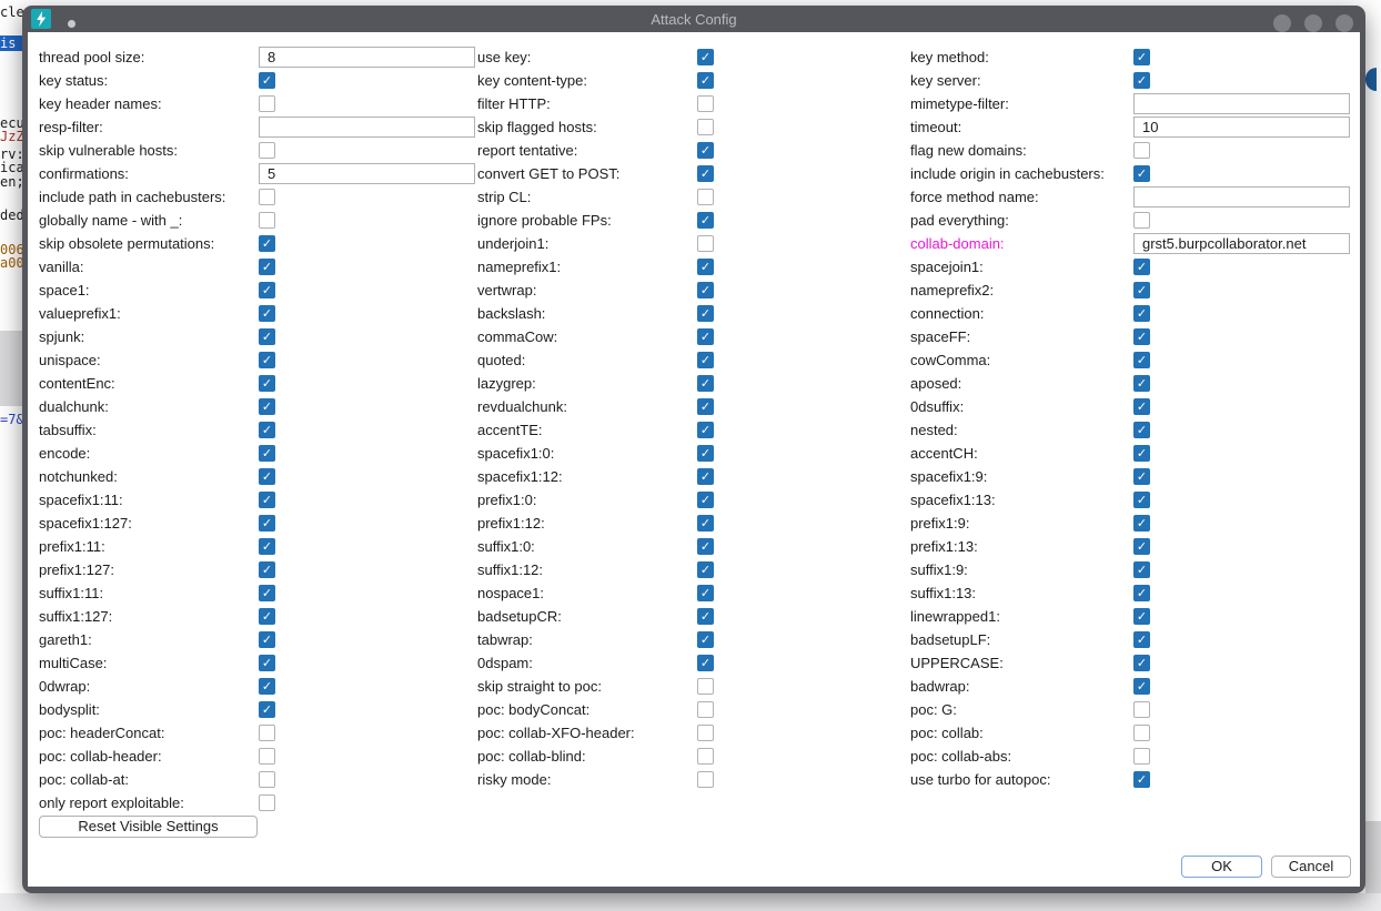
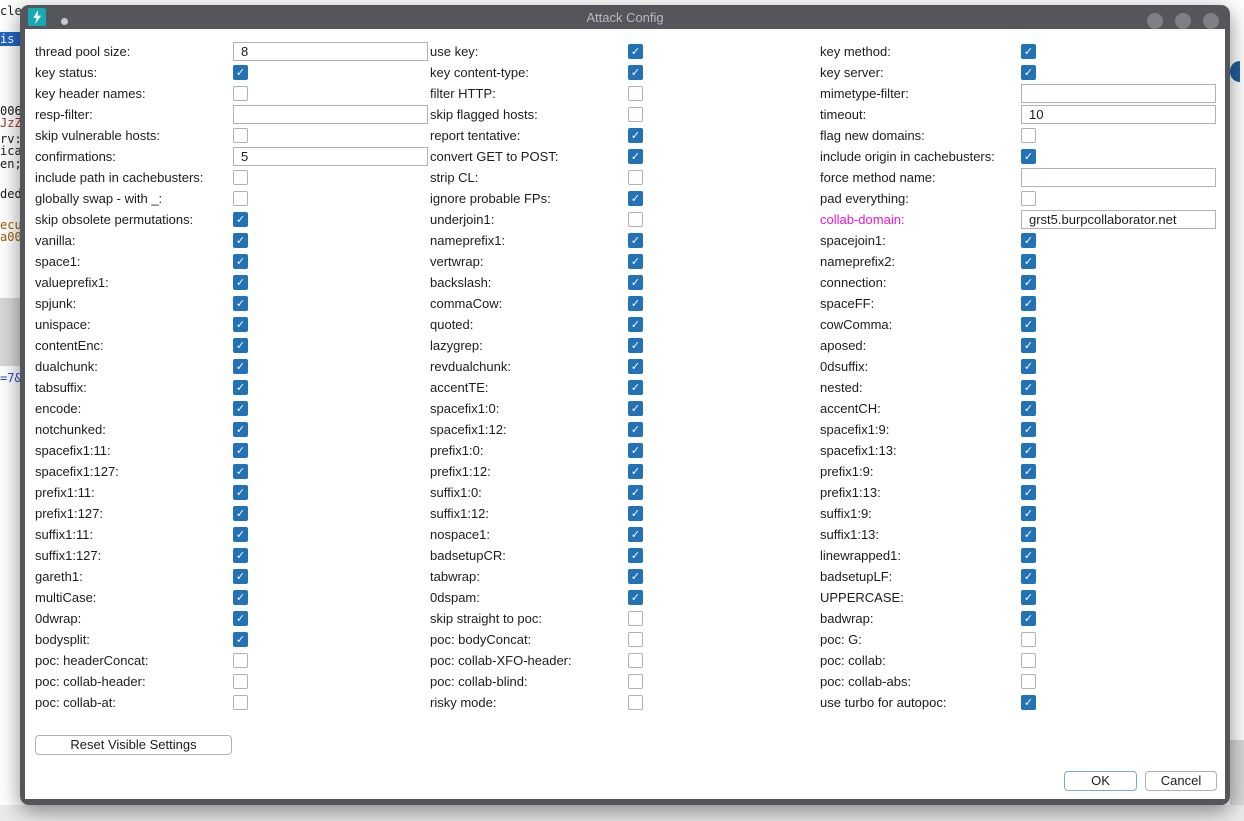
  cle
- ecu
+ 006
  JzZ
  rv:
  ica
  en;
  ded
- 006
+ ecu
  a00
  =7&
  Attack Config
  thread pool size:
  8
  key status:
  ✓
  key header names:
  resp-filter:
  skip vulnerable hosts:
  confirmations:
  5
  include path in cachebusters:
- globally name - with _:
+ globally swap - with _:
  skip obsolete permutations:
  ✓
  vanilla:
  ✓
  space1:
  ✓
  valueprefix1:
  ✓
  spjunk:
  ✓
  unispace:
  ✓
  contentEnc:
  ✓
  dualchunk:
  ✓
  tabsuffix:
  ✓
  encode:
  ✓
  notchunked:
  ✓
  spacefix1:11:
  ✓
  spacefix1:127:
  ✓
  prefix1:11:
  ✓
  prefix1:127:
  ✓
  suffix1:11:
  ✓
  suffix1:127:
  ✓
  gareth1:
  ✓
  multiCase:
  ✓
  0dwrap:
  ✓
  bodysplit:
  ✓
  poc: headerConcat:
  poc: collab-header:
  poc: collab-at:
- only report exploitable:
  use key:
  ✓
  key content-type:
  ✓
  filter HTTP:
  skip flagged hosts:
  report tentative:
  ✓
  convert GET to POST:
  ✓
  strip CL:
  ignore probable FPs:
  ✓
  underjoin1:
  nameprefix1:
  ✓
  vertwrap:
  ✓
  backslash:
  ✓
  commaCow:
  ✓
  quoted:
  ✓
  lazygrep:
  ✓
  revdualchunk:
  ✓
  accentTE:
  ✓
  spacefix1:0:
  ✓
  spacefix1:12:
  ✓
  prefix1:0:
  ✓
  prefix1:12:
  ✓
  suffix1:0:
  ✓
  suffix1:12:
  ✓
  nospace1:
  ✓
  badsetupCR:
  ✓
  tabwrap:
  ✓
  0dspam:
  ✓
  skip straight to poc:
  poc: bodyConcat:
  poc: collab-XFO-header:
  poc: collab-blind:
  risky mode:
  key method:
  ✓
  key server:
  ✓
  mimetype-filter:
  timeout:
  10
  flag new domains:
  include origin in cachebusters:
  ✓
  force method name:
  pad everything:
  collab-domain:
  grst5.burpcollaborator.net
  spacejoin1:
  ✓
  nameprefix2:
  ✓
  connection:
  ✓
  spaceFF:
  ✓
  cowComma:
  ✓
  aposed:
  ✓
  0dsuffix:
  ✓
  nested:
  ✓
  accentCH:
  ✓
  spacefix1:9:
  ✓
  spacefix1:13:
  ✓
  prefix1:9:
  ✓
  prefix1:13:
  ✓
  suffix1:9:
  ✓
  suffix1:13:
  ✓
  linewrapped1:
  ✓
  badsetupLF:
  ✓
  UPPERCASE:
  ✓
  badwrap:
  ✓
  poc: G:
  poc: collab:
  poc: collab-abs:
  use turbo for autopoc:
  ✓
  Reset Visible Settings
  OK
  Cancel
